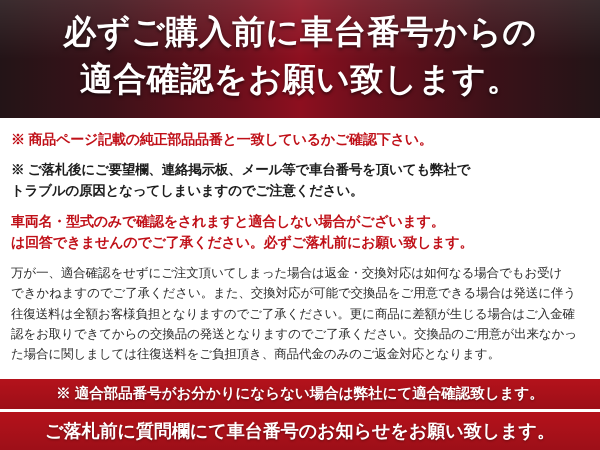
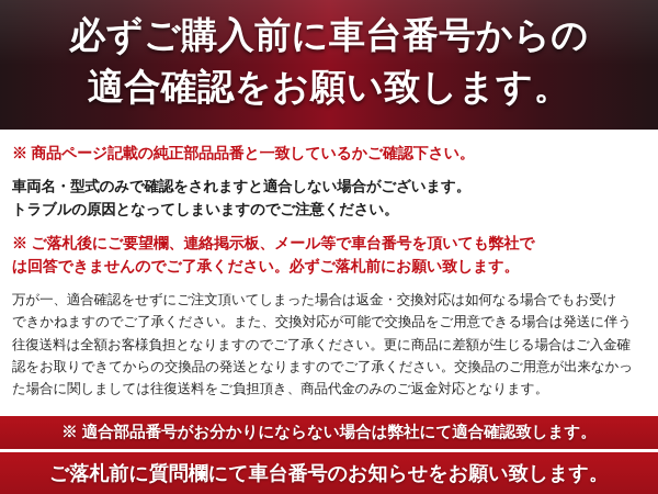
  必ずご購入前に車台番号からの
  適合確認をお願い致します。
  ※ 商品ページ記載の純正部品品番と一致しているかご確認下さい。
- ※ ご落札後にご要望欄、連絡掲示板、メール等で車台番号を頂いても弊社で
+ 車両名・型式のみで確認をされますと適合しない場合がございます。
  トラブルの原因となってしまいますのでご注意ください。
- 車両名・型式のみで確認をされますと適合しない場合がございます。
+ ※ ご落札後にご要望欄、連絡掲示板、メール等で車台番号を頂いても弊社で
  は回答できませんのでご了承ください。必ずご落札前にお願い致します。
  万が一、適合確認をせずにご注文頂いてしまった場合は返金・交換対応は如何なる場合でもお受け
  できかねますのでご了承ください。また、交換対応が可能で交換品をご用意できる場合は発送に伴う
  往復送料は全額お客様負担となりますのでご了承ください。更に商品に差額が生じる場合はご入金確
  認をお取りできてからの交換品の発送となりますのでご了承ください。交換品のご用意が出来なかっ
  た場合に関しましては往復送料をご負担頂き、商品代金のみのご返金対応となります。
  ※ 適合部品番号がお分かりにならない場合は弊社にて適合確認致します。
  ご落札前に質問欄にて車台番号のお知らせをお願い致します。
